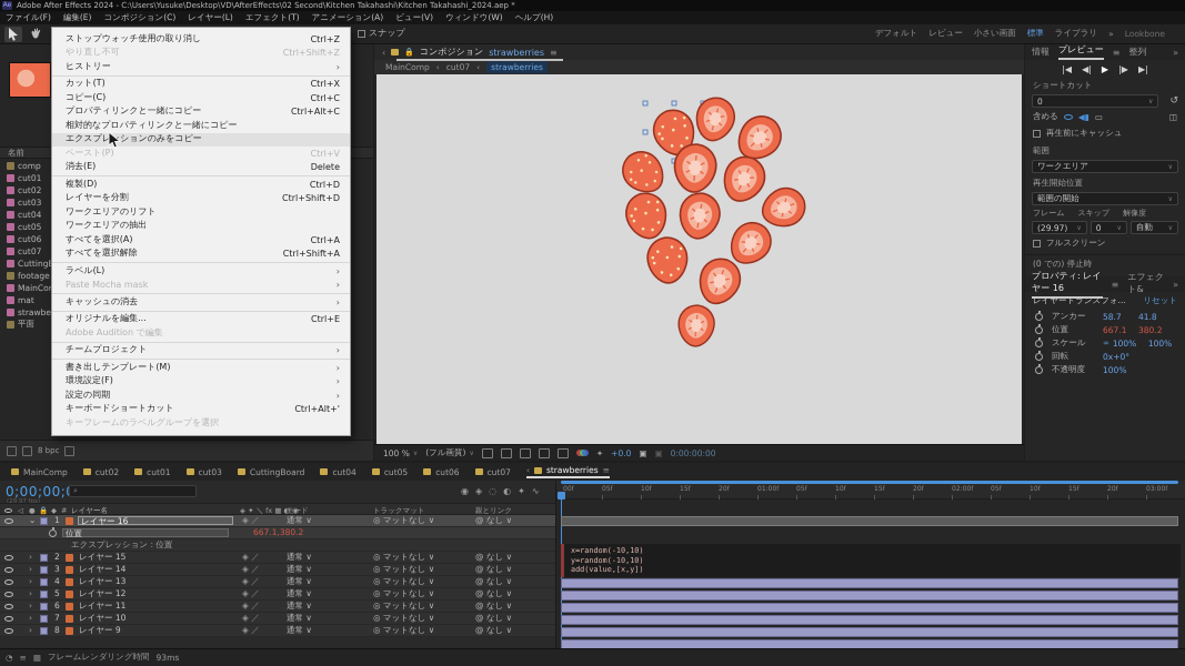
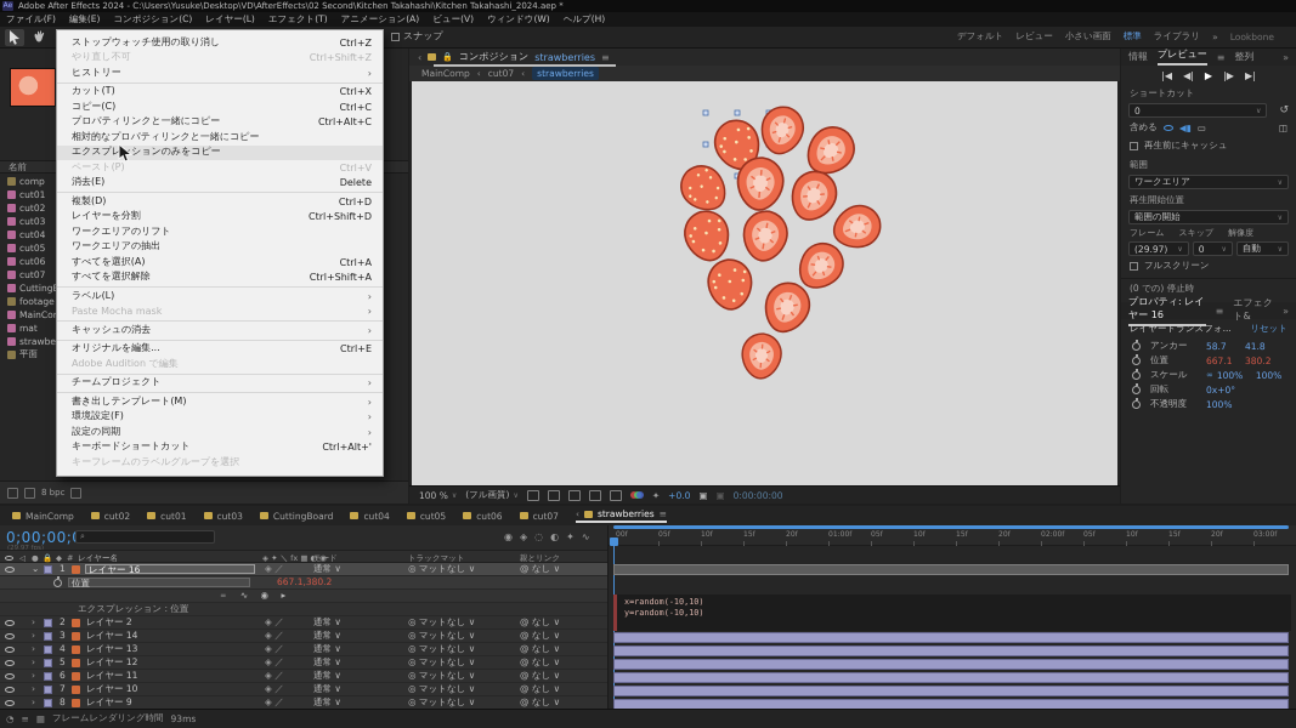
  Adobe After Effects 2024 - C:\Users\Yusuke\Desktop\VD\AfterEffects\02 Second\Kitchen Takahashi\Kitchen Takahashi_2024.aep *
  ファイル(F)
  編集(E)
  コンポジション(C)
  レイヤー(L)
  エフェクト(T)
  アニメーション(A)
  ビュー(V)
  ウィンドウ(W)
  ヘルプ(H)
  スナップ
  デフォルト
  レビュー
  小さい画面
  標準
  ライブラリ
  »
  Lookbone
  名前
  comp
  cut01
  cut02
  cut03
  cut04
  cut05
  cut06
  cut07
  footage
  MainCo
  mat
  平面
  8 bpc
  ‹
  🔒
  コンポジション
  strawberries
  ≡
  MainComp
  ‹
  cut07
  ‹
  strawberries
  100 %
  (フル画質)
  ✦
  +0.0
  ▣
  ▣
  0:00:00:00
  情報
  プレビュー
  ≡
  整列
  »
  |◀
  ◀|
  ▶
  |▶
  ▶|
  ショートカット
  0
  ↺
  含める
  ◀▮
  ▭
  ◫
  再生前にキャッシュ
  範囲
  ワークエリア
  再生開始位置
  範囲の開始
  フレーム
  スキップ
  解像度
  (29.97)
  0
  自動
  フルスクリーン
  (0 での) 停止時
  プロパティ: レイヤー 16
  ≡
  エフェクト&
  »
  レイヤートランスフォ...
  リセット
  アンカー
  58.7
  41.8
  位置
  667.1
  380.2
  スケール
  ∞
  100%
  100%
  回転
  0x+0°
  不透明度
  100%
  MainComp
  cut02
  cut01
  cut03
  CuttingBoard
  cut04
  cut05
  cut06
  cut07
  ‹
  strawberries
  ≡
  0;00;00;
  ⌕
  ◉
  ◈
  ◌
  ◐
  ✦
  ∿
  ◁
  ●
  🔒
  ◆
  #
  レイヤー名
  ◈ ✦ ＼ fx ▦ ◐ ◉
  モード
  トラックマット
  親とリンク
  ⌄
  1
  レイヤー 16
  ◈ ／
  通常 ∨
  ◎ マットなし ∨
  @ なし ∨
  位置
  667.1,380.2
+ ＝ ∿ ◉ ▸
  エクスプレッション : 位置
  ›
  2
- レイヤー 15
+ レイヤー 2
  ◈ ／
  通常 ∨
  ◎ マットなし ∨
  @ なし ∨
  ›
  3
  レイヤー 14
  ◈ ／
  通常 ∨
  ◎ マットなし ∨
  @ なし ∨
  ›
  4
  レイヤー 13
  ◈ ／
  通常 ∨
  ◎ マットなし ∨
  @ なし ∨
  ›
  5
  レイヤー 12
  ◈ ／
  通常 ∨
  ◎ マットなし ∨
  @ なし ∨
  ›
  6
  レイヤー 11
  ◈ ／
  通常 ∨
  ◎ マットなし ∨
  @ なし ∨
  ›
  7
  レイヤー 10
  ◈ ／
  通常 ∨
  ◎ マットなし ∨
  @ なし ∨
  ›
  8
  レイヤー 9
  ◈ ／
  通常 ∨
  ◎ マットなし ∨
  @ なし ∨
  x=random(-10,10)
  y=random(-10,10)
- add(value,[x,y])
  ◔
  ≡
  ▦
  フレームレンダリング時間
  93ms
  ストップウォッチ使用の取り消し
  Ctrl+Z
  やり直し不可
  Ctrl+Shift+Z
  ヒストリー
  ›
  カット(T)
  Ctrl+X
  コピー(C)
  Ctrl+C
  プロパティリンクと一緒にコピー
  Ctrl+Alt+C
  相対的なプロパティリンクと一緒にコピー
  エクスプレションのみをコピー
  ペースト(P)
  Ctrl+V
  消去(E)
  Delete
  複製(D)
  Ctrl+D
  レイヤーを分割
  Ctrl+Shift+D
  ワークエリアのリフト
  ワークエリアの抽出
  すべてを選択(A)
  Ctrl+A
  すべてを選択解除
  Ctrl+Shift+A
  ラベル(L)
  ›
  Paste Mocha mask
  ›
  キャッシュの消去
  ›
  オリジナルを編集...
  Ctrl+E
  Adobe Audition で編集
  チームプロジェクト
  ›
  書き出しテンプレート(M)
  ›
  環境設定(F)
  ›
  設定の同期
  ›
  キーボードショートカット
  Ctrl+Alt+'
  キーフレームのラベルグループを選択
